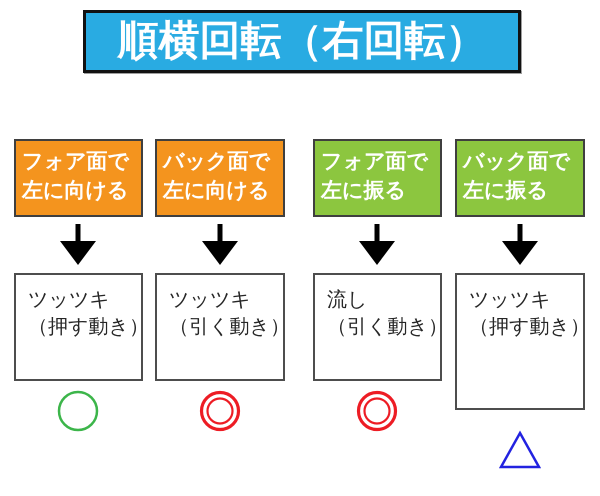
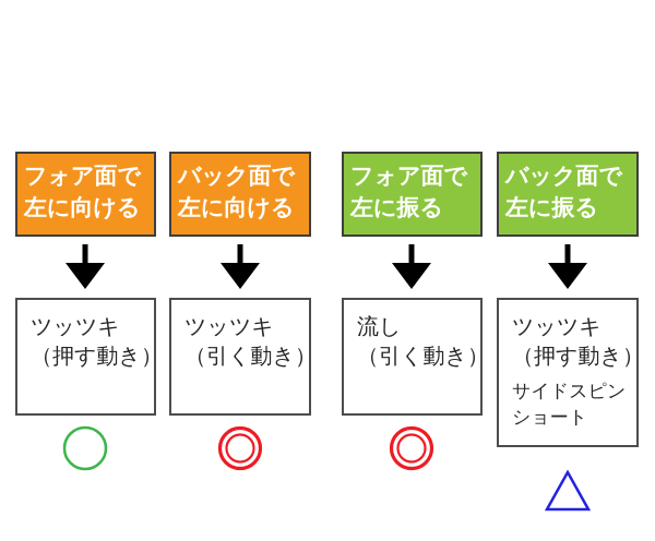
- 順横回転（右回転）
  フォア面で
  左に向ける
  ツッツキ
  （押す動き）
  バック面で
  左に向ける
  ツッツキ
  （引く動き）
  フォア面で
  左に振る
  流し
  （引く動き）
  バック面で
  左に振る
  ツッツキ
  （押す動き）
+ サイドスピン
+ ショート
